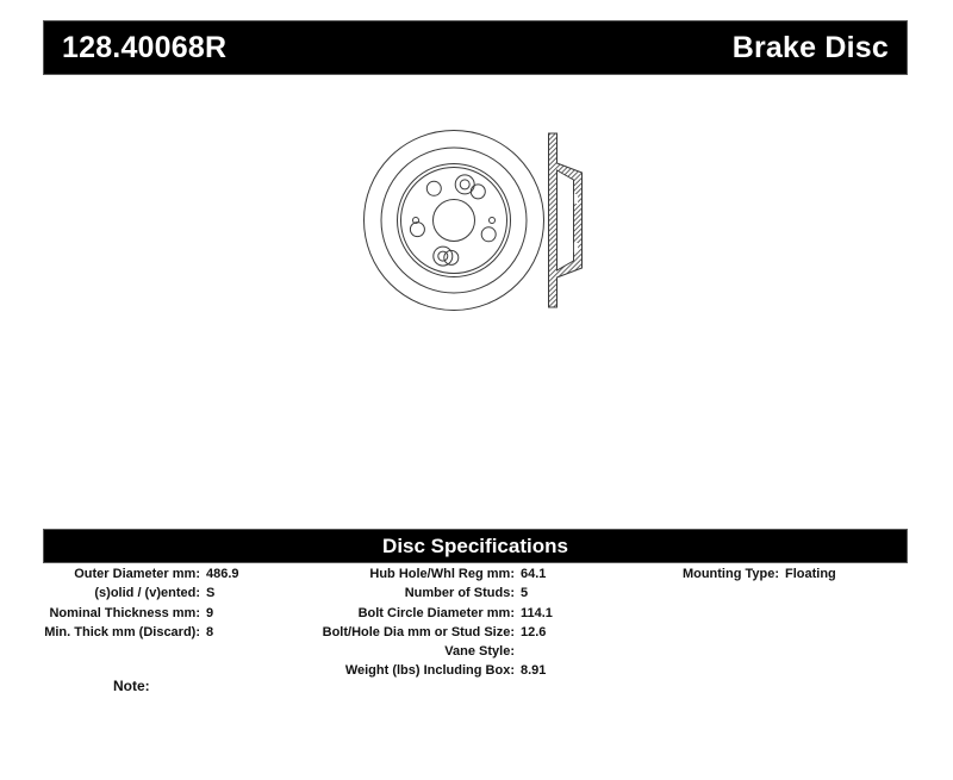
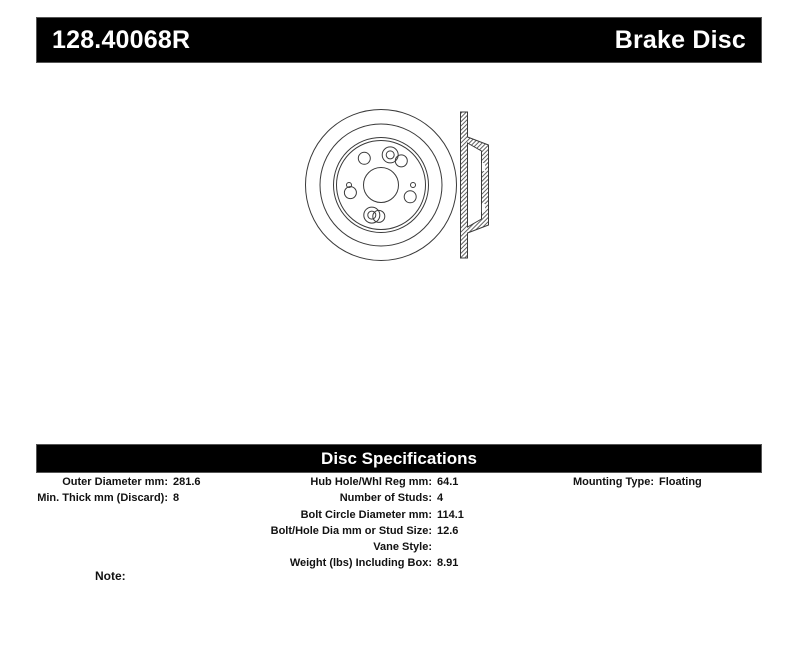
  128.40068R
  Brake Disc
  Disc Specifications
  Outer Diameter mm:
- 486.9
+ 281.6
- (s)olid / (v)ented:
- S
- Nominal Thickness mm:
- 9
  Min. Thick mm (Discard):
  8
  Hub Hole/Whl Reg mm:
  64.1
  Number of Studs:
- 5
+ 4
  Bolt Circle Diameter mm:
  114.1
  Bolt/Hole Dia mm or Stud Size:
  12.6
  Vane Style:
  Weight (lbs) Including Box:
  8.91
  Mounting Type:
  Floating
  Note:
